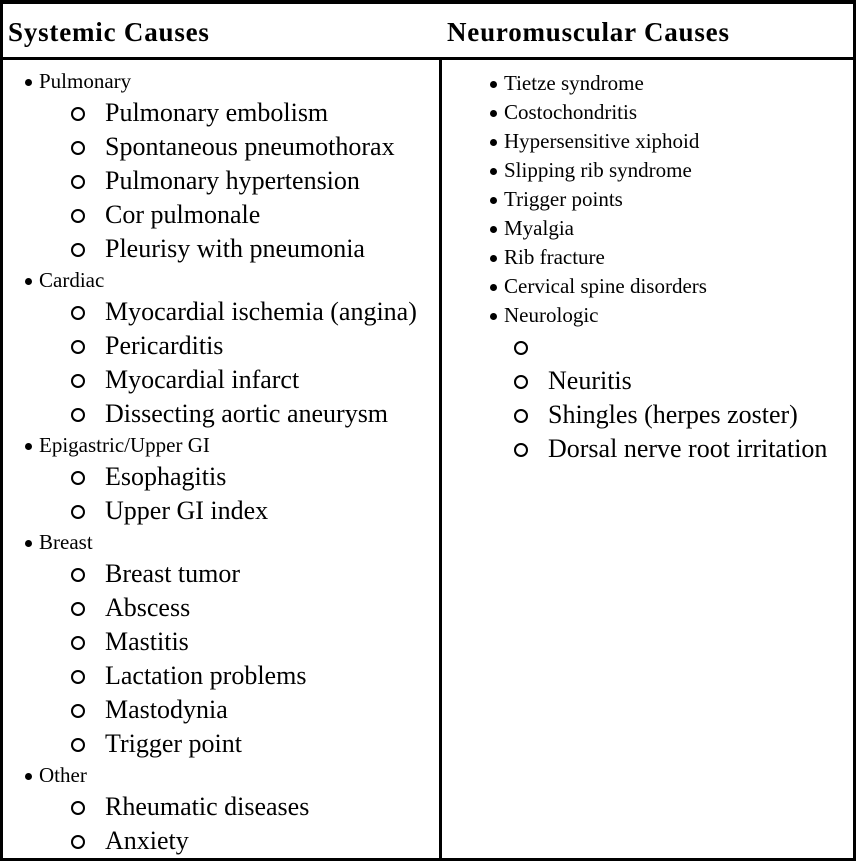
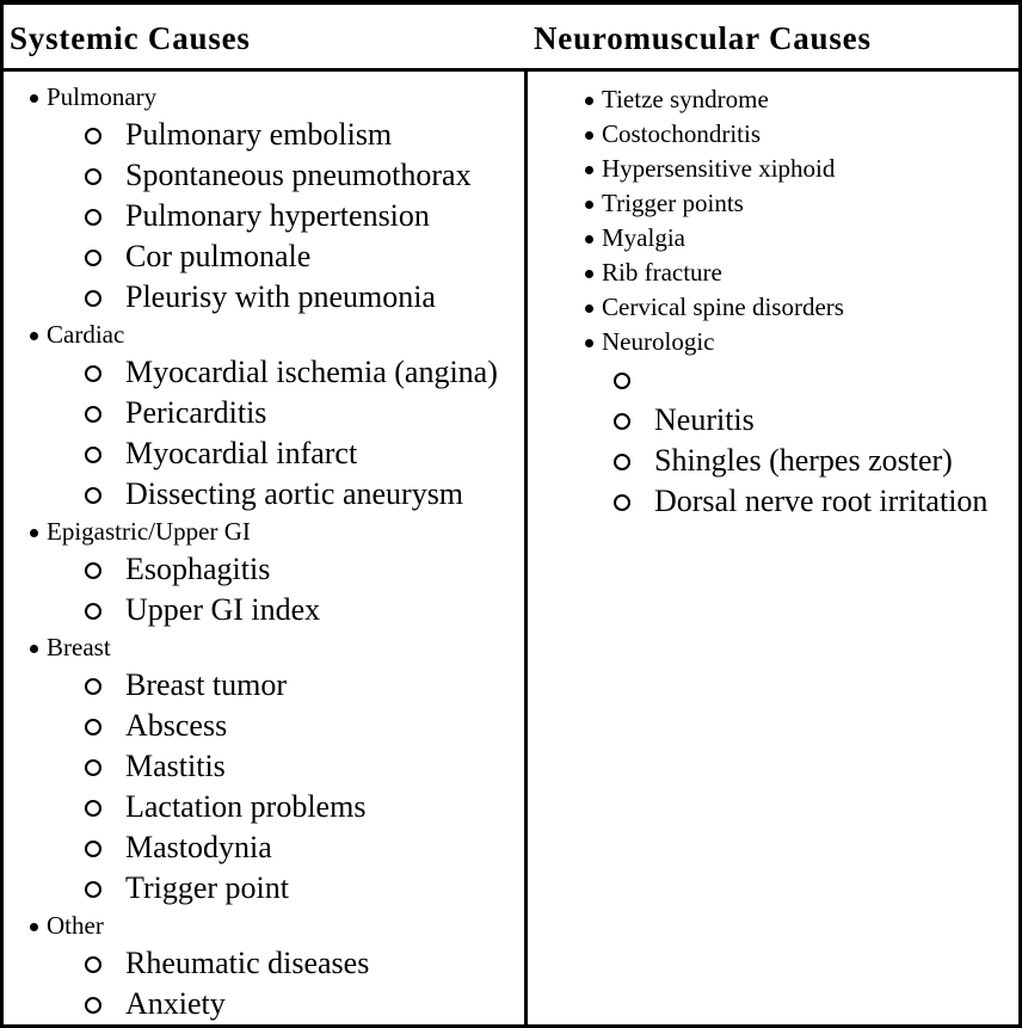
  Systemic Causes
  Neuromuscular Causes
  Pulmonary
  Pulmonary embolism
  Spontaneous pneumothorax
  Pulmonary hypertension
  Cor pulmonale
  Pleurisy with pneumonia
  Cardiac
  Myocardial ischemia (angina)
  Pericarditis
  Myocardial infarct
  Dissecting aortic aneurysm
  Epigastric/Upper GI
  Esophagitis
  Upper GI index
  Breast
  Breast tumor
  Abscess
  Mastitis
  Lactation problems
  Mastodynia
  Trigger point
  Other
  Rheumatic diseases
  Anxiety
  Tietze syndrome
  Costochondritis
  Hypersensitive xiphoid
- Slipping rib syndrome
  Trigger points
  Myalgia
  Rib fracture
  Cervical spine disorders
  Neurologic
  Neuritis
  Shingles (herpes zoster)
  Dorsal nerve root irritation
